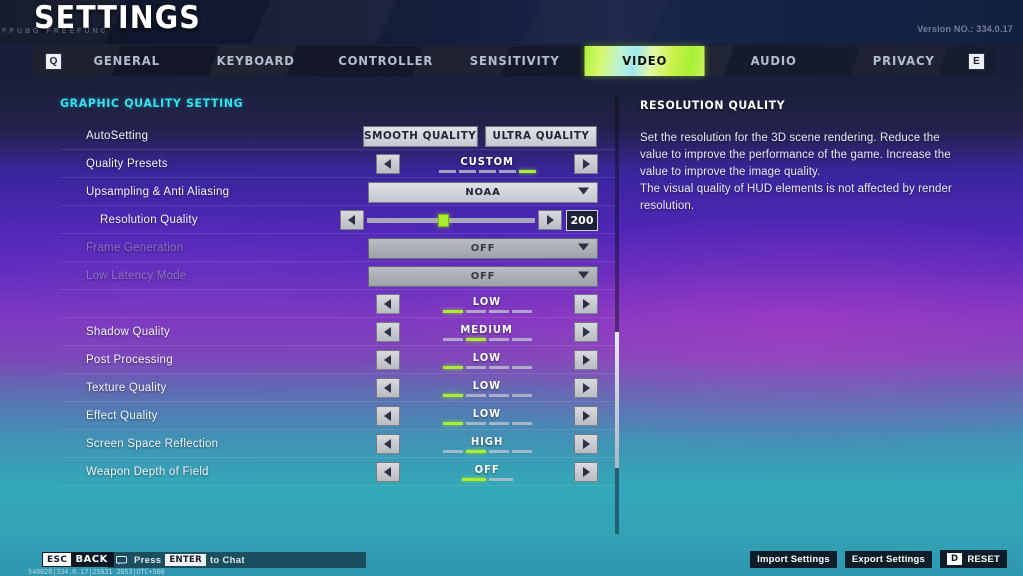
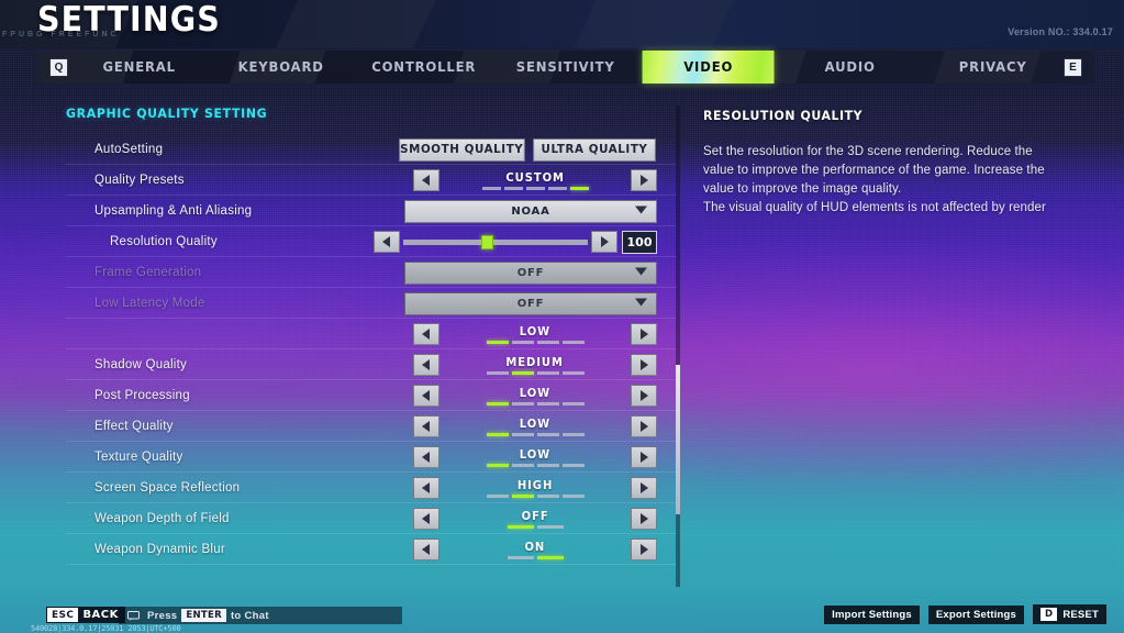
  SETTINGS
  Version NO.: 334.0.17
  Q
  GENERAL
  KEYBOARD
  CONTROLLER
  SENSITIVITY
  VIDEO
  AUDIO
  PRIVACY
  E
  GRAPHIC QUALITY SETTING
  AutoSetting
  SMOOTH QUALITY
  ULTRA QUALITY
  Quality Presets
  CUSTOM
  Upsampling & Anti Aliasing
  NOAA
  Resolution Quality
- 200
+ 100
  Frame Generation
  OFF
  Low Latency Mode
  OFF
  LOW
  Shadow Quality
  MEDIUM
  Post Processing
  LOW
- Texture Quality
+ Effect Quality
  LOW
- Effect Quality
+ Texture Quality
  LOW
  Screen Space Reflection
  HIGH
  Weapon Depth of Field
  OFF
+ Weapon Dynamic Blur
+ ON
  RESOLUTION QUALITY
  Set the resolution for the 3D scene rendering. Reduce the
  value to improve the performance of the game. Increase the
  value to improve the image quality.
  The visual quality of HUD elements is not affected by render
- resolution.
  ESC
  BACK
  Press
  ENTER
  to Chat
  540028|334.0.17|25031 2053|UTC+500
  Import Settings
  Export Settings
  D
  RESET
